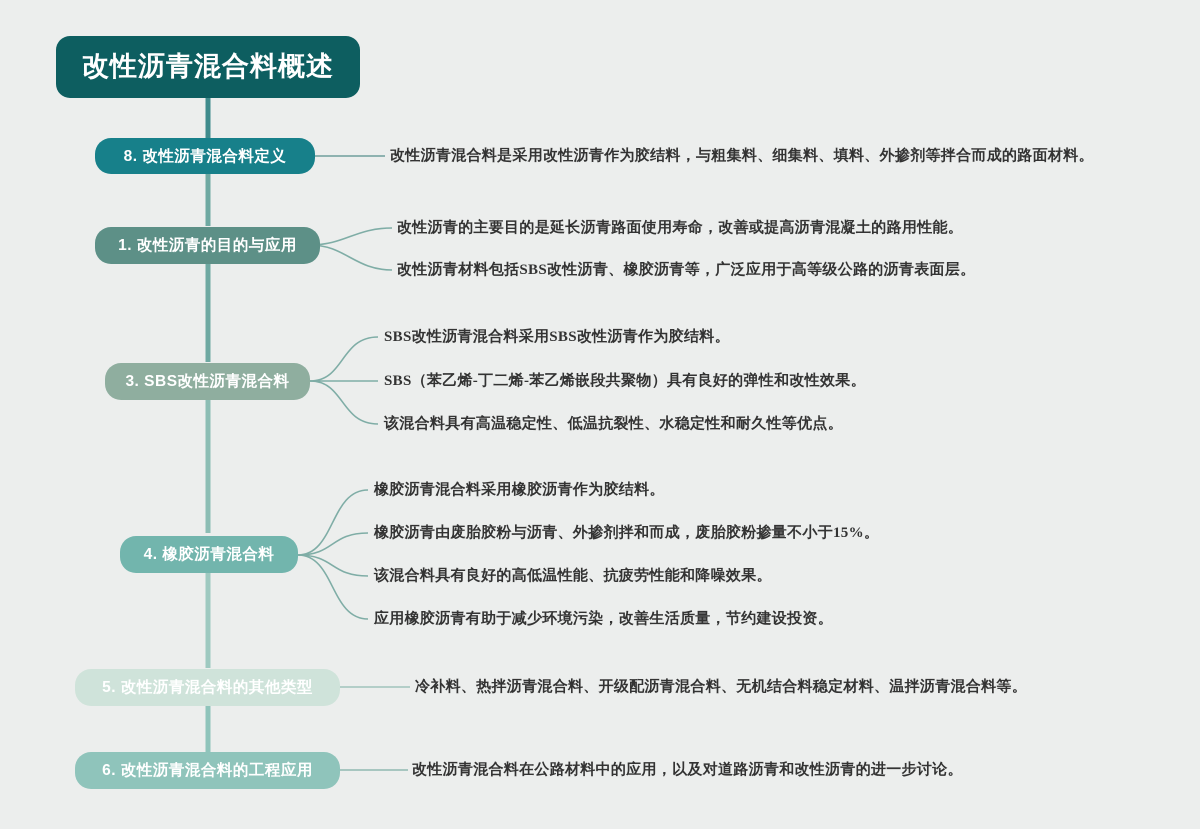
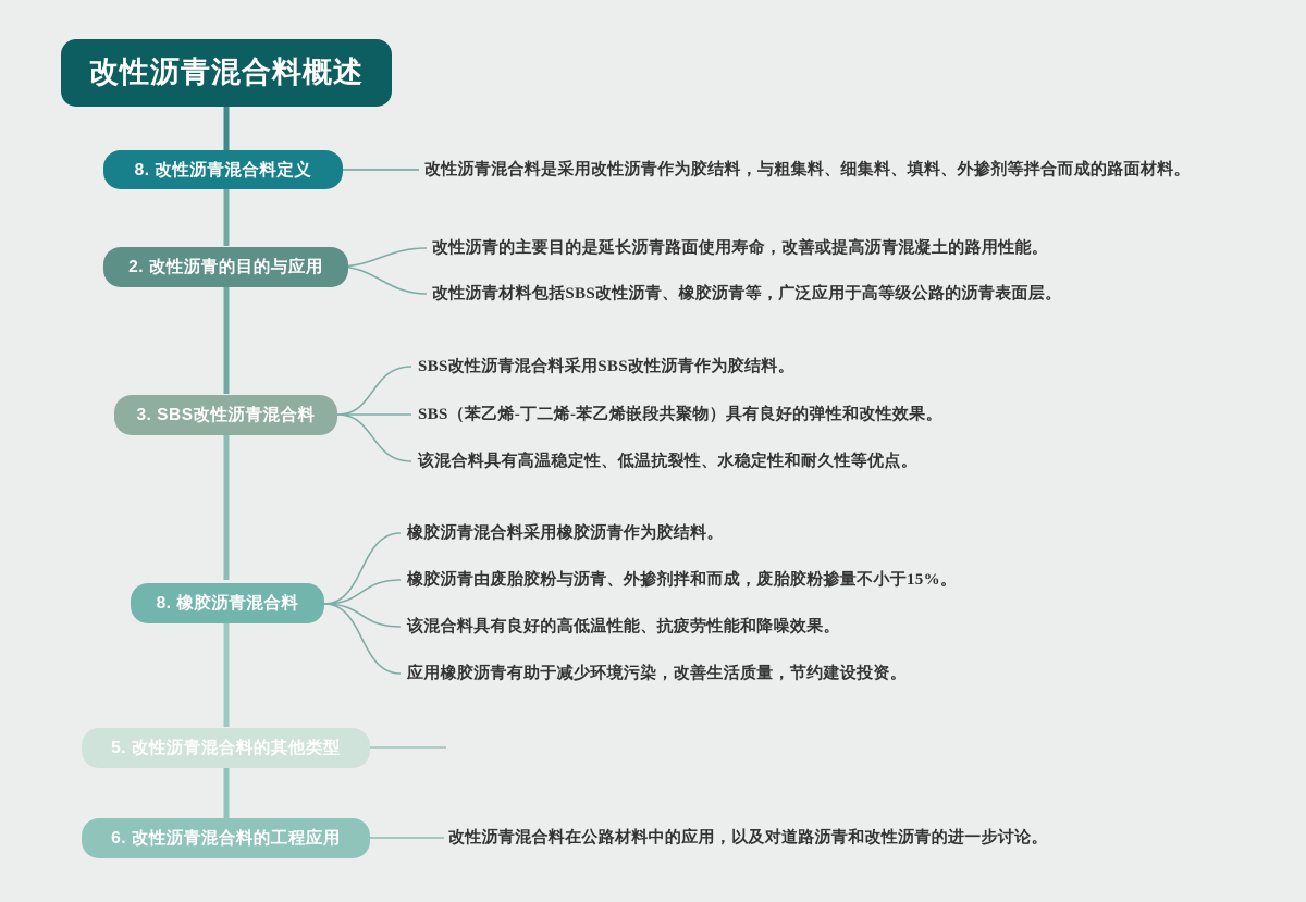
  改性沥青混合料概述
  8. 改性沥青混合料定义
  改性沥青混合料是采用改性沥青作为胶结料，与粗集料、细集料、填料、外掺剂等拌合而成的路面材料。
- 1. 改性沥青的目的与应用
+ 2. 改性沥青的目的与应用
  改性沥青的主要目的是延长沥青路面使用寿命，改善或提高沥青混凝土的路用性能。
  改性沥青材料包括SBS改性沥青、橡胶沥青等，广泛应用于高等级公路的沥青表面层。
  3. SBS改性沥青混合料
  SBS改性沥青混合料采用SBS改性沥青作为胶结料。
  SBS（苯乙烯-丁二烯-苯乙烯嵌段共聚物）具有良好的弹性和改性效果。
  该混合料具有高温稳定性、低温抗裂性、水稳定性和耐久性等优点。
- 4. 橡胶沥青混合料
+ 8. 橡胶沥青混合料
  橡胶沥青混合料采用橡胶沥青作为胶结料。
  橡胶沥青由废胎胶粉与沥青、外掺剂拌和而成，废胎胶粉掺量不小于15%。
  该混合料具有良好的高低温性能、抗疲劳性能和降噪效果。
  应用橡胶沥青有助于减少环境污染，改善生活质量，节约建设投资。
  5. 改性沥青混合料的其他类型
- 冷补料、热拌沥青混合料、开级配沥青混合料、无机结合料稳定材料、温拌沥青混合料等。
  6. 改性沥青混合料的工程应用
  改性沥青混合料在公路材料中的应用，以及对道路沥青和改性沥青的进一步讨论。
